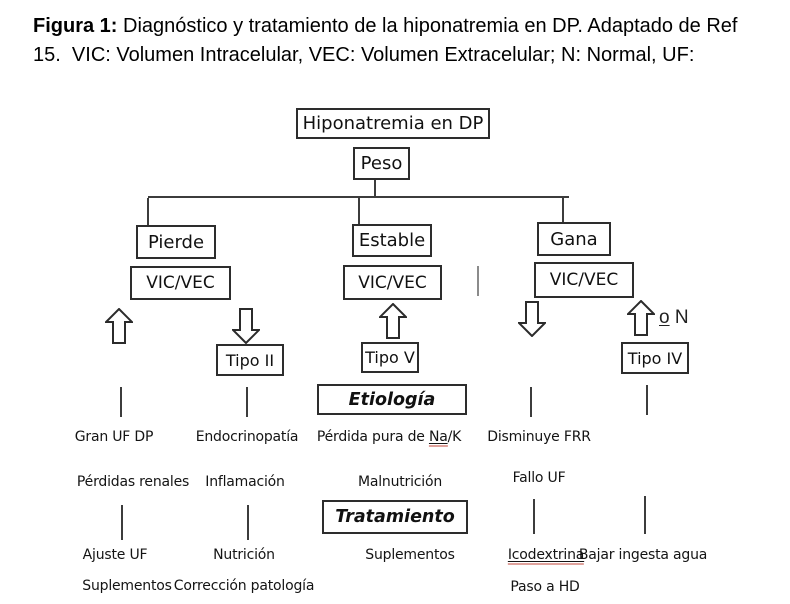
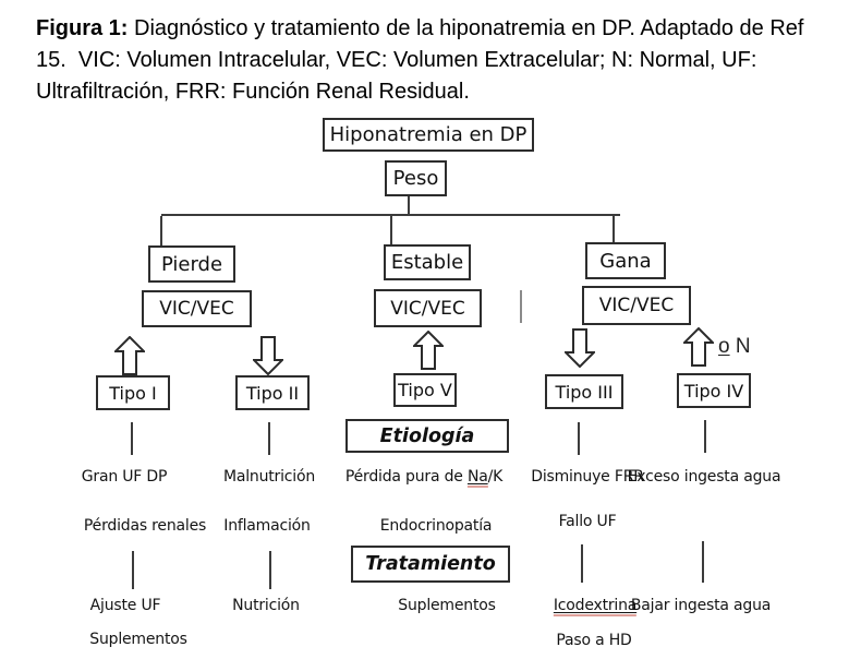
  Figura 1: Diagnóstico y tratamiento de la hiponatremia en DP. Adaptado de Ref
  15. VIC: Volumen Intracelular, VEC: Volumen Extracelular; N: Normal, UF:
+ Ultrafiltración, FRR: Función Renal Residual.
  Hiponatremia en DP
  Peso
  Pierde
  Estable
  Gana
  VIC/VEC
  VIC/VEC
  VIC/VEC
  o N
+ Tipo I
  Tipo II
  Tipo V
+ Tipo III
  Tipo IV
  Etiología
  Tratamiento
  Gran UF DP
- Endocrinopatía
+ Malnutrición
  Pérdida pura de Na/K
  Disminuye FRR
+ Exceso ingesta agua
  Pérdidas renales
  Inflamación
- Malnutrición
+ Endocrinopatía
  Fallo UF
  Ajuste UF
  Nutrición
  Suplementos
  Icodextrina
  Bajar ingesta agua
  Suplementos
- Corrección patología
  Paso a HD
